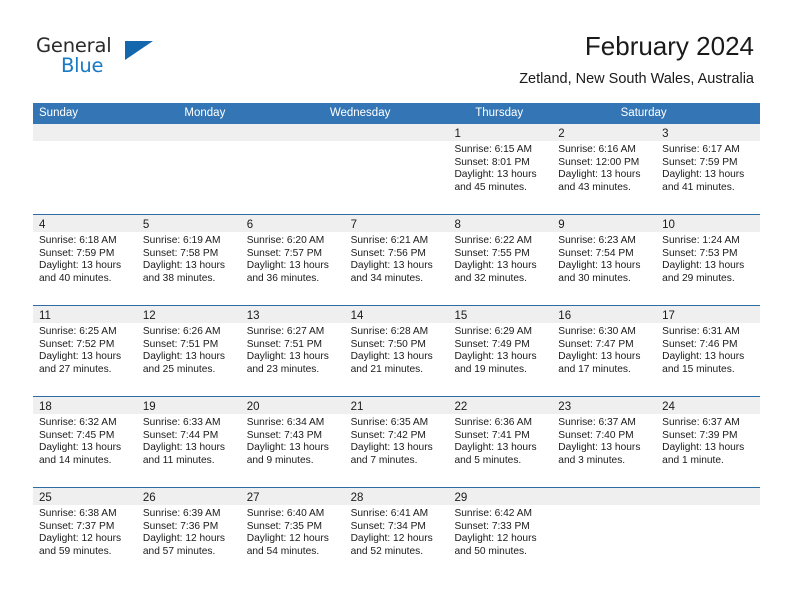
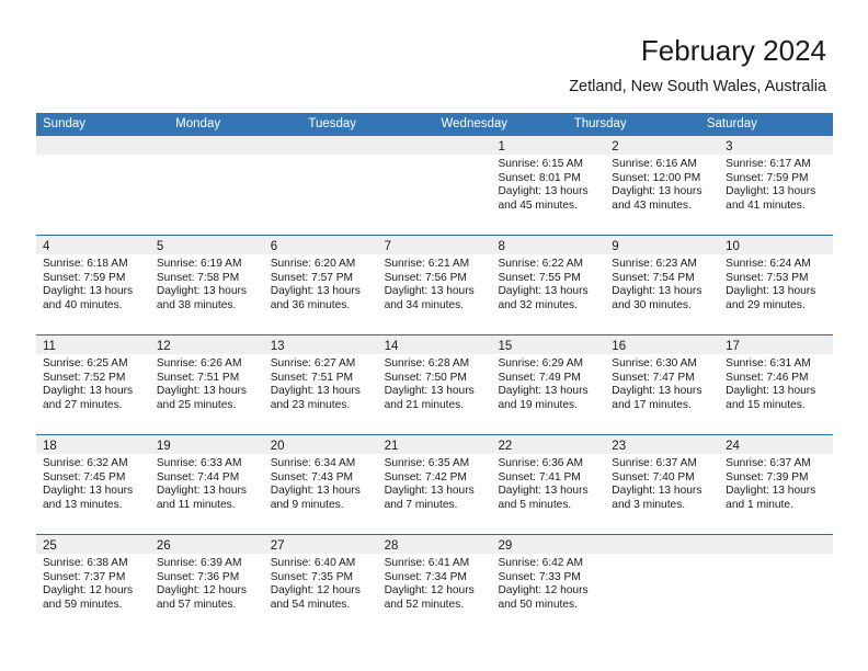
- General
- Blue
  February 2024
  Zetland, New South Wales, Australia
  Sunday
  Monday
+ Tuesday
  Wednesday
  Thursday
  Saturday
  1
  Sunrise: 6:15 AM
  Sunset: 8:01 PM
  Daylight: 13 hours
  and 45 minutes.
  2
  Sunrise: 6:16 AM
  Sunset: 12:00 PM
  Daylight: 13 hours
  and 43 minutes.
  3
  Sunrise: 6:17 AM
  Sunset: 7:59 PM
  Daylight: 13 hours
  and 41 minutes.
  4
  Sunrise: 6:18 AM
  Sunset: 7:59 PM
  Daylight: 13 hours
  and 40 minutes.
  5
  Sunrise: 6:19 AM
  Sunset: 7:58 PM
  Daylight: 13 hours
  and 38 minutes.
  6
  Sunrise: 6:20 AM
  Sunset: 7:57 PM
  Daylight: 13 hours
  and 36 minutes.
  7
  Sunrise: 6:21 AM
  Sunset: 7:56 PM
  Daylight: 13 hours
  and 34 minutes.
  8
  Sunrise: 6:22 AM
  Sunset: 7:55 PM
  Daylight: 13 hours
  and 32 minutes.
  9
  Sunrise: 6:23 AM
  Sunset: 7:54 PM
  Daylight: 13 hours
  and 30 minutes.
  10
- Sunrise: 1:24 AM
+ Sunrise: 6:24 AM
  Sunset: 7:53 PM
  Daylight: 13 hours
  and 29 minutes.
  11
  Sunrise: 6:25 AM
  Sunset: 7:52 PM
  Daylight: 13 hours
  and 27 minutes.
  12
  Sunrise: 6:26 AM
  Sunset: 7:51 PM
  Daylight: 13 hours
  and 25 minutes.
  13
  Sunrise: 6:27 AM
  Sunset: 7:51 PM
  Daylight: 13 hours
  and 23 minutes.
  14
  Sunrise: 6:28 AM
  Sunset: 7:50 PM
  Daylight: 13 hours
  and 21 minutes.
  15
  Sunrise: 6:29 AM
  Sunset: 7:49 PM
  Daylight: 13 hours
  and 19 minutes.
  16
  Sunrise: 6:30 AM
  Sunset: 7:47 PM
  Daylight: 13 hours
  and 17 minutes.
  17
  Sunrise: 6:31 AM
  Sunset: 7:46 PM
  Daylight: 13 hours
  and 15 minutes.
  18
  Sunrise: 6:32 AM
  Sunset: 7:45 PM
  Daylight: 13 hours
- and 14 minutes.
+ and 13 minutes.
  19
  Sunrise: 6:33 AM
  Sunset: 7:44 PM
  Daylight: 13 hours
  and 11 minutes.
  20
  Sunrise: 6:34 AM
  Sunset: 7:43 PM
  Daylight: 13 hours
  and 9 minutes.
  21
  Sunrise: 6:35 AM
  Sunset: 7:42 PM
  Daylight: 13 hours
  and 7 minutes.
  22
  Sunrise: 6:36 AM
  Sunset: 7:41 PM
  Daylight: 13 hours
  and 5 minutes.
  23
  Sunrise: 6:37 AM
  Sunset: 7:40 PM
  Daylight: 13 hours
  and 3 minutes.
  24
  Sunrise: 6:37 AM
  Sunset: 7:39 PM
  Daylight: 13 hours
  and 1 minute.
  25
  Sunrise: 6:38 AM
  Sunset: 7:37 PM
  Daylight: 12 hours
  and 59 minutes.
  26
  Sunrise: 6:39 AM
  Sunset: 7:36 PM
  Daylight: 12 hours
  and 57 minutes.
  27
  Sunrise: 6:40 AM
  Sunset: 7:35 PM
  Daylight: 12 hours
  and 54 minutes.
  28
  Sunrise: 6:41 AM
  Sunset: 7:34 PM
  Daylight: 12 hours
  and 52 minutes.
  29
  Sunrise: 6:42 AM
  Sunset: 7:33 PM
  Daylight: 12 hours
  and 50 minutes.
